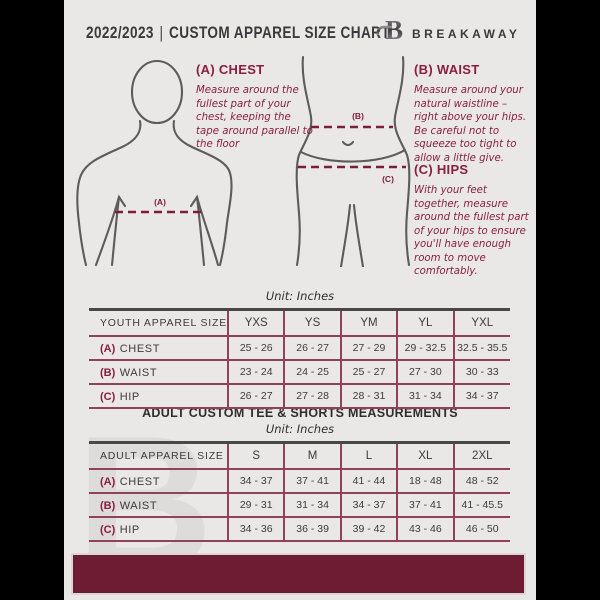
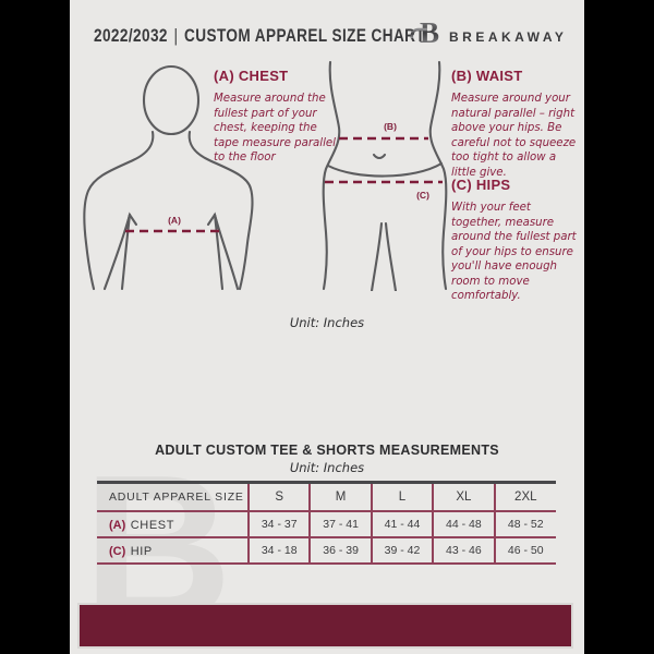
- 2022/2023 | CUSTOM APPAREL SIZE CHART
+ 2022/2032 | CUSTOM APPAREL SIZE CHART
  B
  BREAKAWAY
  (A)
  (B)
  (C)
  (A) CHEST
- Measure around the fullest part of your chest, keeping the tape around parallel to the floor
+ Measure around the fullest part of your chest, keeping the tape measure parallel to the floor
  (B) WAIST
- Measure around your natural waistline – right above your hips. Be careful not to squeeze too tight to allow a little give.
+ Measure around your natural parallel – right above your hips. Be careful not to squeeze too tight to allow a little give.
  (C) HIPS
  With your feet together, measure around the fullest part of your hips to ensure you'll have enough room to move comfortably.
  B
  Unit: Inches
- YOUTH APPAREL SIZE	YXS	YS	YM	YL	YXL
- (A) CHEST	25 - 26	26 - 27	27 - 29	29 - 32.5	32.5 - 35.5
- (B) WAIST	23 - 24	24 - 25	25 - 27	27 - 30	30 - 33
- (C) HIP	26 - 27	27 - 28	28 - 31	31 - 34	34 - 37
  ADULT CUSTOM TEE & SHORTS MEASUREMENTS
  Unit: Inches
  ADULT APPAREL SIZE	S	M	L	XL	2XL
- (A) CHEST	34 - 37	37 - 41	41 - 44	18 - 48	48 - 52
+ (A) CHEST	34 - 37	37 - 41	41 - 44	44 - 48	48 - 52
- (B) WAIST	29 - 31	31 - 34	34 - 37	37 - 41	41 - 45.5
- (C) HIP	34 - 36	36 - 39	39 - 42	43 - 46	46 - 50
+ (C) HIP	34 - 18	36 - 39	39 - 42	43 - 46	46 - 50
